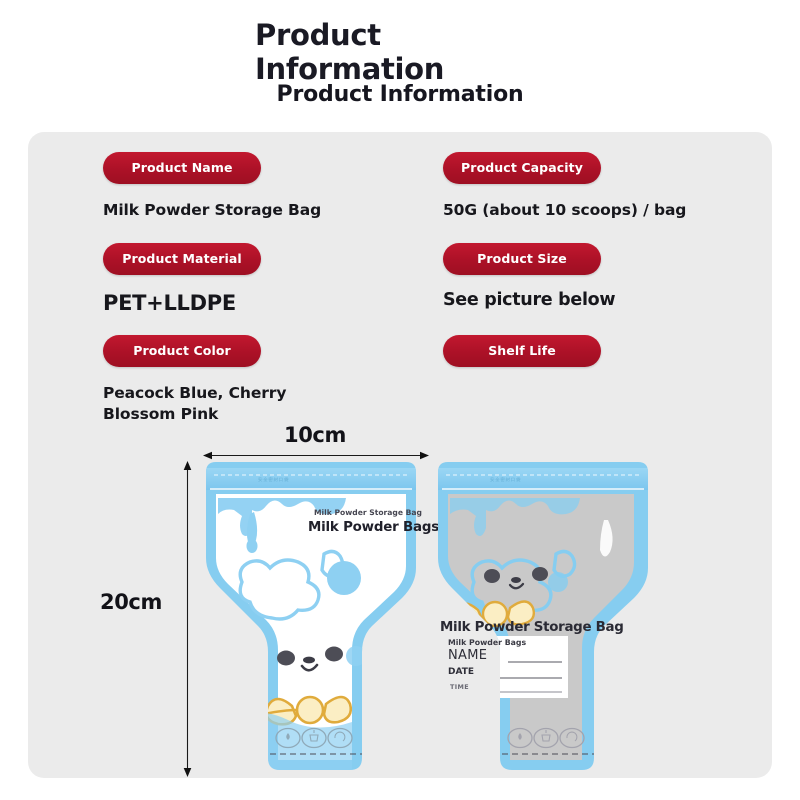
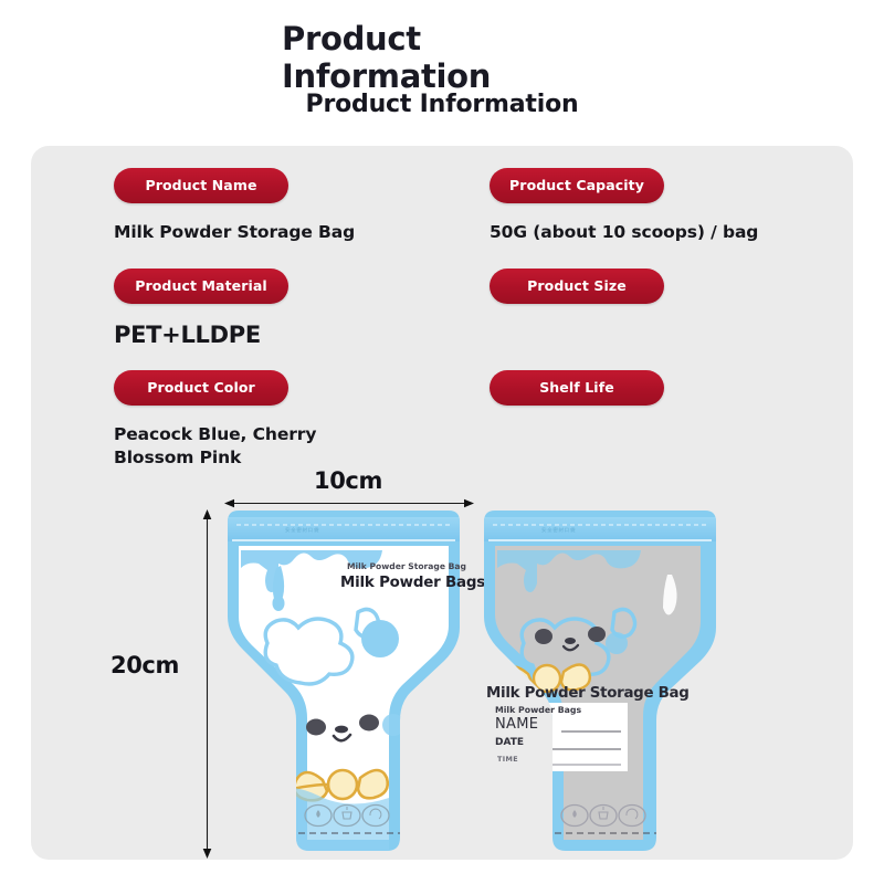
  Product
  Information
  Product Information
  Product Name
  Milk Powder Storage Bag
  Product Material
  PET+LLDPE
  Product Color
  Peacock Blue, Cherry Blossom Pink
  Product Capacity
  50G (about 10 scoops) / bag
  Product Size
- See picture below
  Shelf Life
  10cm
  20cm
  Milk Powder Storage Bag
  Milk Powder Bags
  Milk Powder Storage Bag
  Milk Powder Bags
  NAME
  DATE
  TIME
